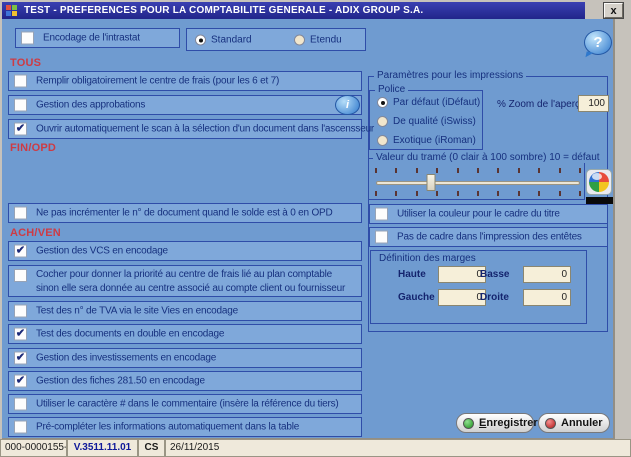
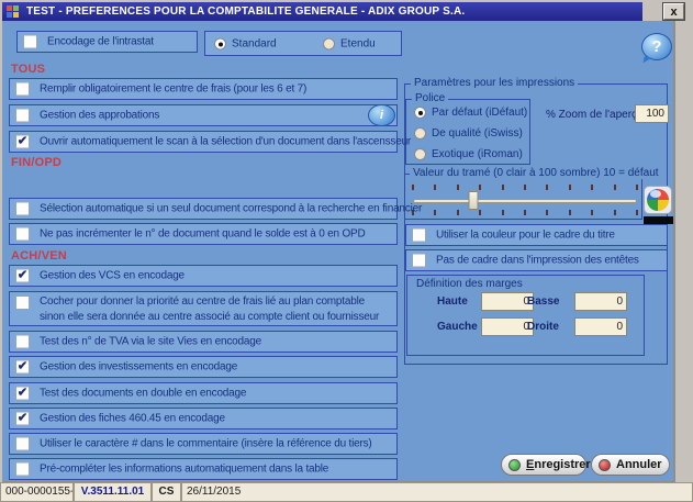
  TEST - PREFERENCES POUR LA COMPTABILITE GENERALE - ADIX GROUP S.A.
  x
  Encodage de l'intrastat
  Standard
  Etendu
  ?
  Paramètres pour les impressions
  Par défaut (iDéfaut)
  De qualité (iSwiss)
  Exotique (iRoman)
  Police
  % Zoom de l'aper
  100
  Valeur du tramé (0 clair à 100 sombre) 10 = défaut
  Utiliser la couleur pour le cadre du titre
  Pas de cadre dans l'impression des entêtes
  Définition des marges
  Enregistrer
  Annuler
  000-0000155-
  V.3511.11.01
  CS
  26/11/2015
  TOUS
  Remplir obligatoirement le centre de frais (pour les 6 et 7)
  Gestion des approbations
  i
  ✔
  Ouvrir automatiquement le scan à la sélection d'un document dans l'ascensseur
  FIN/OPD
+ Sélection automatique si un seul document correspond à la recherche en financier
  Ne pas incrémenter le n° de document quand le solde est à 0 en OPD
  ACH/VEN
  ✔
  Gestion des VCS en encodage
  Cocher pour donner la priorité au centre de frais lié au plan comptable
  sinon elle sera donnée au centre associé au compte client ou fournisseur
  Test des n° de TVA via le site Vies en encodage
  ✔
- Test des documents en double en encodage
+ Gestion des investissements en encodage
  ✔
- Gestion des investissements en encodage
+ Test des documents en double en encodage
  ✔
- Gestion des fiches 281.50 en encodage
+ Gestion des fiches 460.45 en encodage
  Utiliser le caractère # dans le commentaire (insère la référence du tiers)
  Pré-compléter les informations automatiquement dans la table
  Haute
  0
  Basse
  0
  Gauche
  0
  Droite
  0
